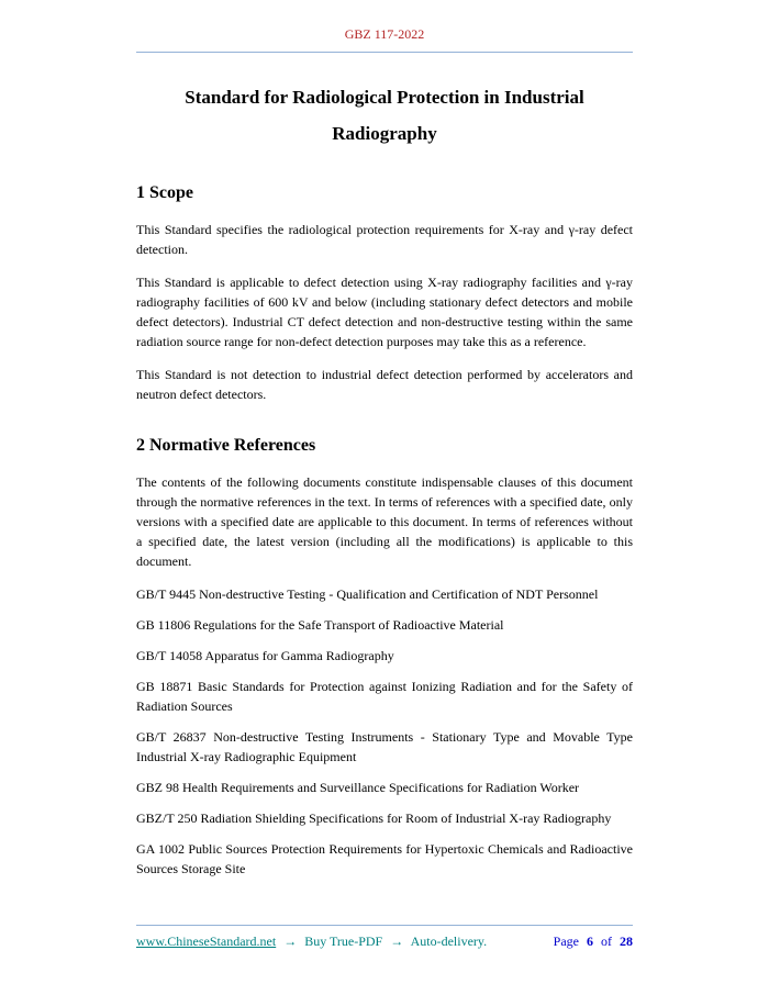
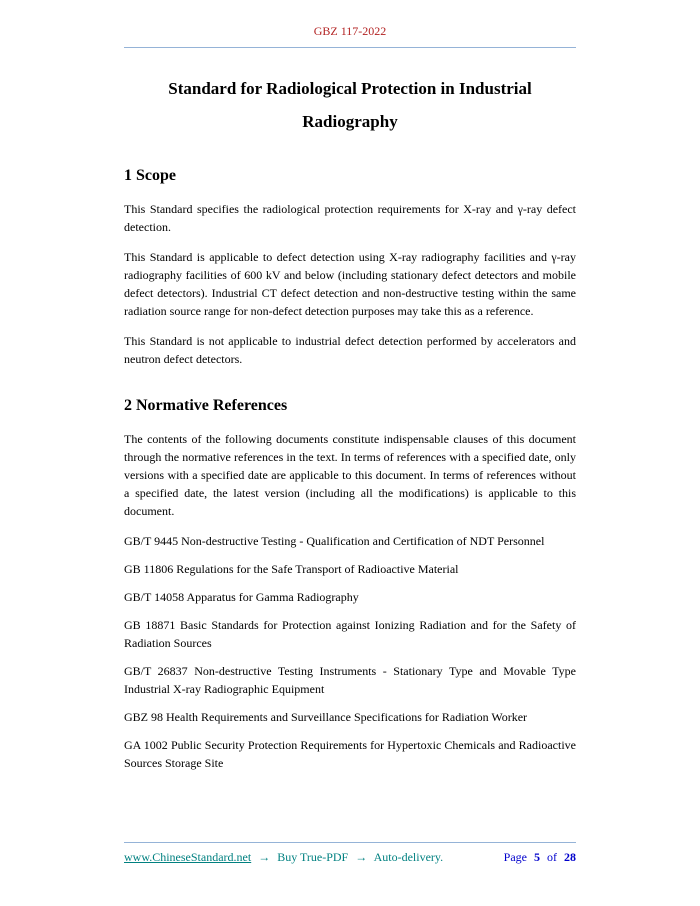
  GBZ 117-2022
  Standard for Radiological Protection in Industrial
  Radiography
  1 Scope
  This Standard specifies the radiological protection requirements for X-ray and γ-ray defect detection.
  This Standard is applicable to defect detection using X-ray radiography facilities and γ-ray radiography facilities of 600 kV and below (including stationary defect detectors and mobile defect detectors). Industrial CT defect detection and non-destructive testing within the same radiation source range for non-defect detection purposes may take this as a reference.
- This Standard is not detection to industrial defect detection performed by accelerators and neutron defect detectors.
+ This Standard is not applicable to industrial defect detection performed by accelerators and neutron defect detectors.
  2 Normative References
  The contents of the following documents constitute indispensable clauses of this document through the normative references in the text. In terms of references with a specified date, only versions with a specified date are applicable to this document. In terms of references without a specified date, the latest version (including all the modifications) is applicable to this document.
  GB/T 9445 Non-destructive Testing - Qualification and Certification of NDT Personnel
  GB 11806 Regulations for the Safe Transport of Radioactive Material
  GB/T 14058 Apparatus for Gamma Radiography
  GB 18871 Basic Standards for Protection against Ionizing Radiation and for the Safety of Radiation Sources
  GB/T 26837 Non-destructive Testing Instruments - Stationary Type and Movable Type Industrial X-ray Radiographic Equipment
  GBZ 98 Health Requirements and Surveillance Specifications for Radiation Worker
- GBZ/T 250 Radiation Shielding Specifications for Room of Industrial X-ray Radiography
- GA 1002 Public Sources Protection Requirements for Hypertoxic Chemicals and Radioactive Sources Storage Site
+ GA 1002 Public Security Protection Requirements for Hypertoxic Chemicals and Radioactive Sources Storage Site
  www.ChineseStandard.net → Buy True-PDF → Auto-delivery.
- Page 6 of 28
+ Page 5 of 28
